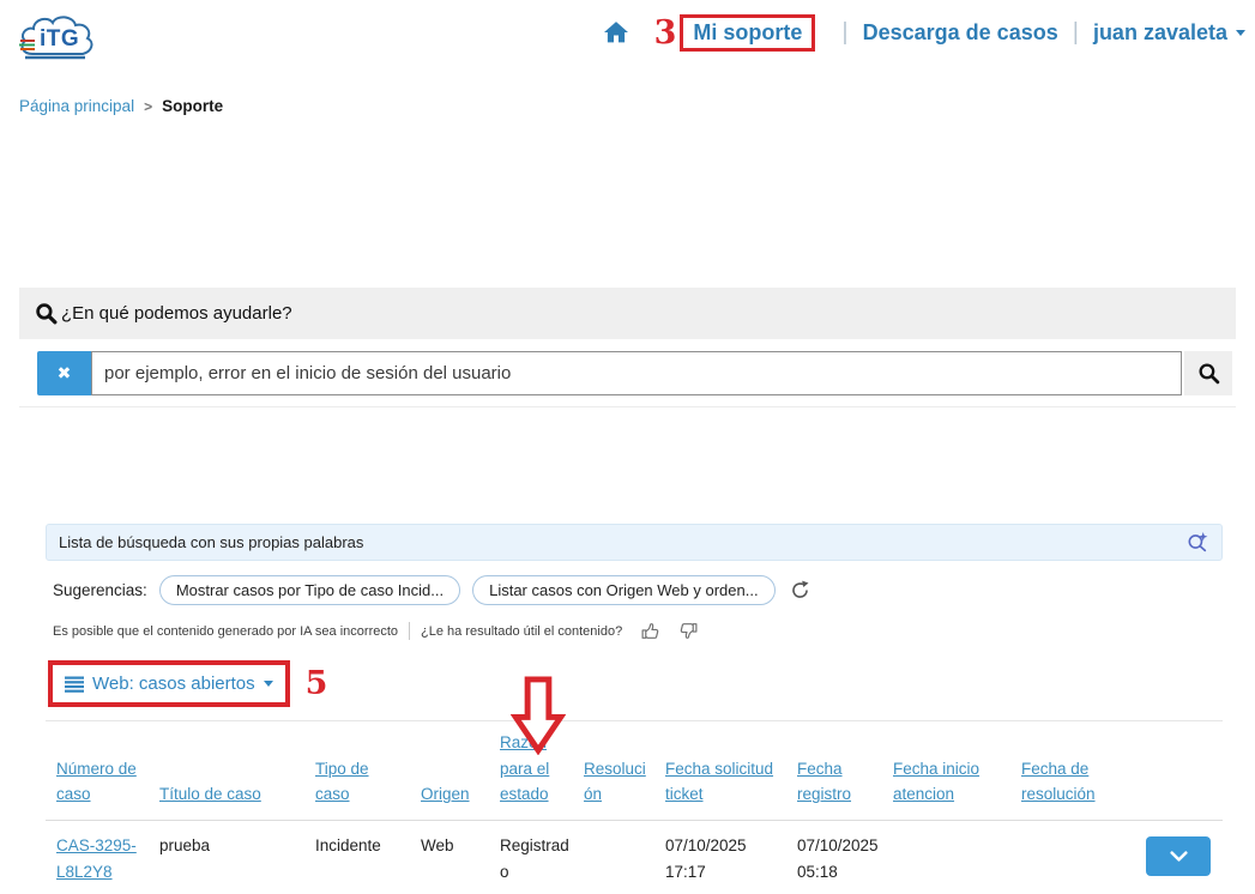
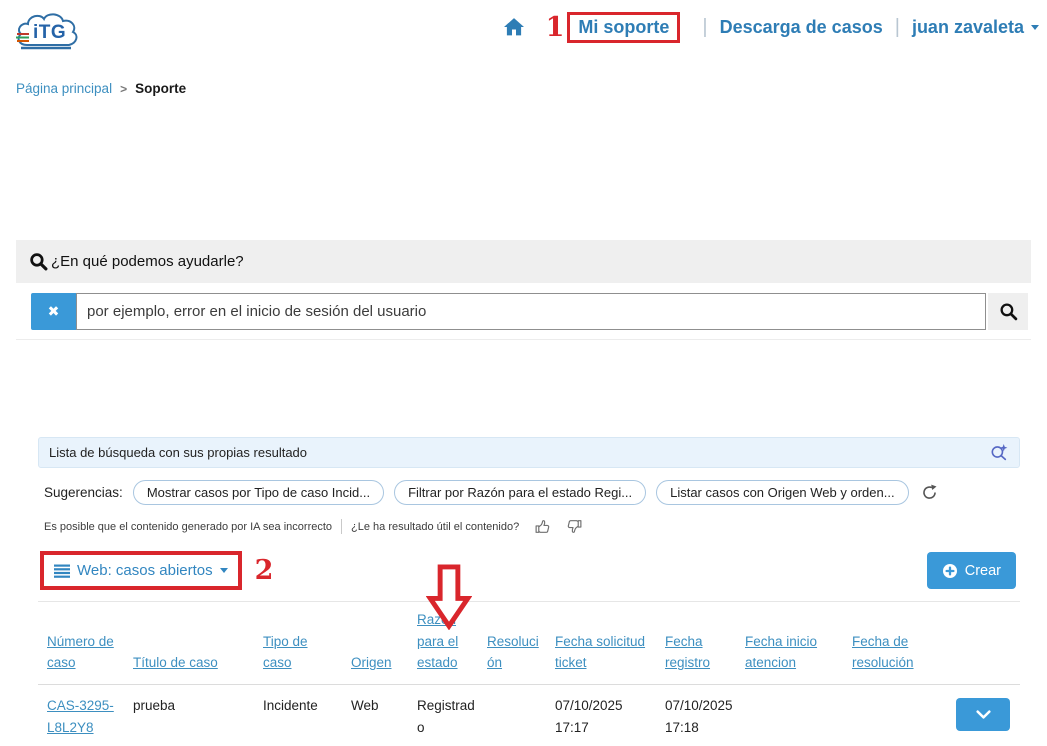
  iTG
- 3
+ 1
  Mi soporte
  |
  Descarga de casos
  |
  juan zavaleta
  Página principal
  >
  Soporte
  ¿En qué podemos ayudarle?
  ✖
  por ejemplo, error en el inicio de sesión del usuario
- Lista de búsqueda con sus propias palabras
+ Lista de búsqueda con sus propias resultado
  Sugerencias:
  Mostrar casos por Tipo de caso Incid...
+ Filtrar por Razón para el estado Regi...
  Listar casos con Origen Web y orden...
  Es posible que el contenido generado por IA sea incorrecto
  ¿Le ha resultado útil el contenido?
  Web: casos abiertos
- 5
+ 2
+ Crear
  Número de caso
  Título de caso
  Tipo de caso
  Origen
  Raz para el estado
  Resolución
  Fecha solicitud ticket
  Fecha registro
  Fecha inicio atencion
  Fecha de resolución
  CAS-3295-L8L2Y8
  prueba
  Incidente
  Web
  Registrado
  07/10/2025 17:17
- 07/10/2025 05:18
+ 07/10/2025 17:18
